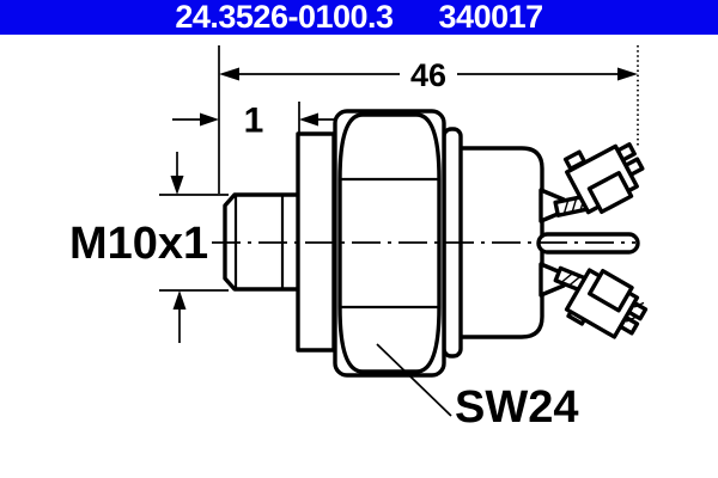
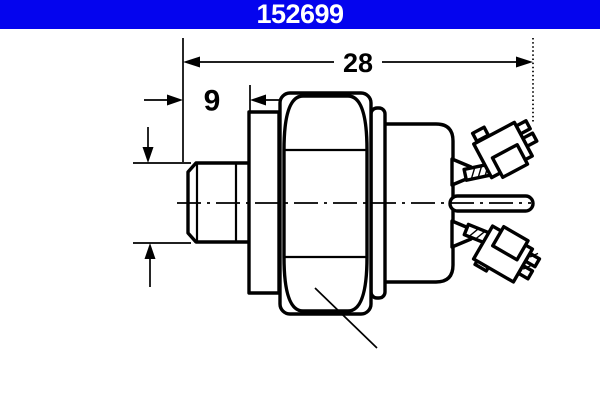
- 24.3526-0100.3
- 340017
+ 152699
- 46
+ 28
- 1
+ 9
- M10x1
- SW24
